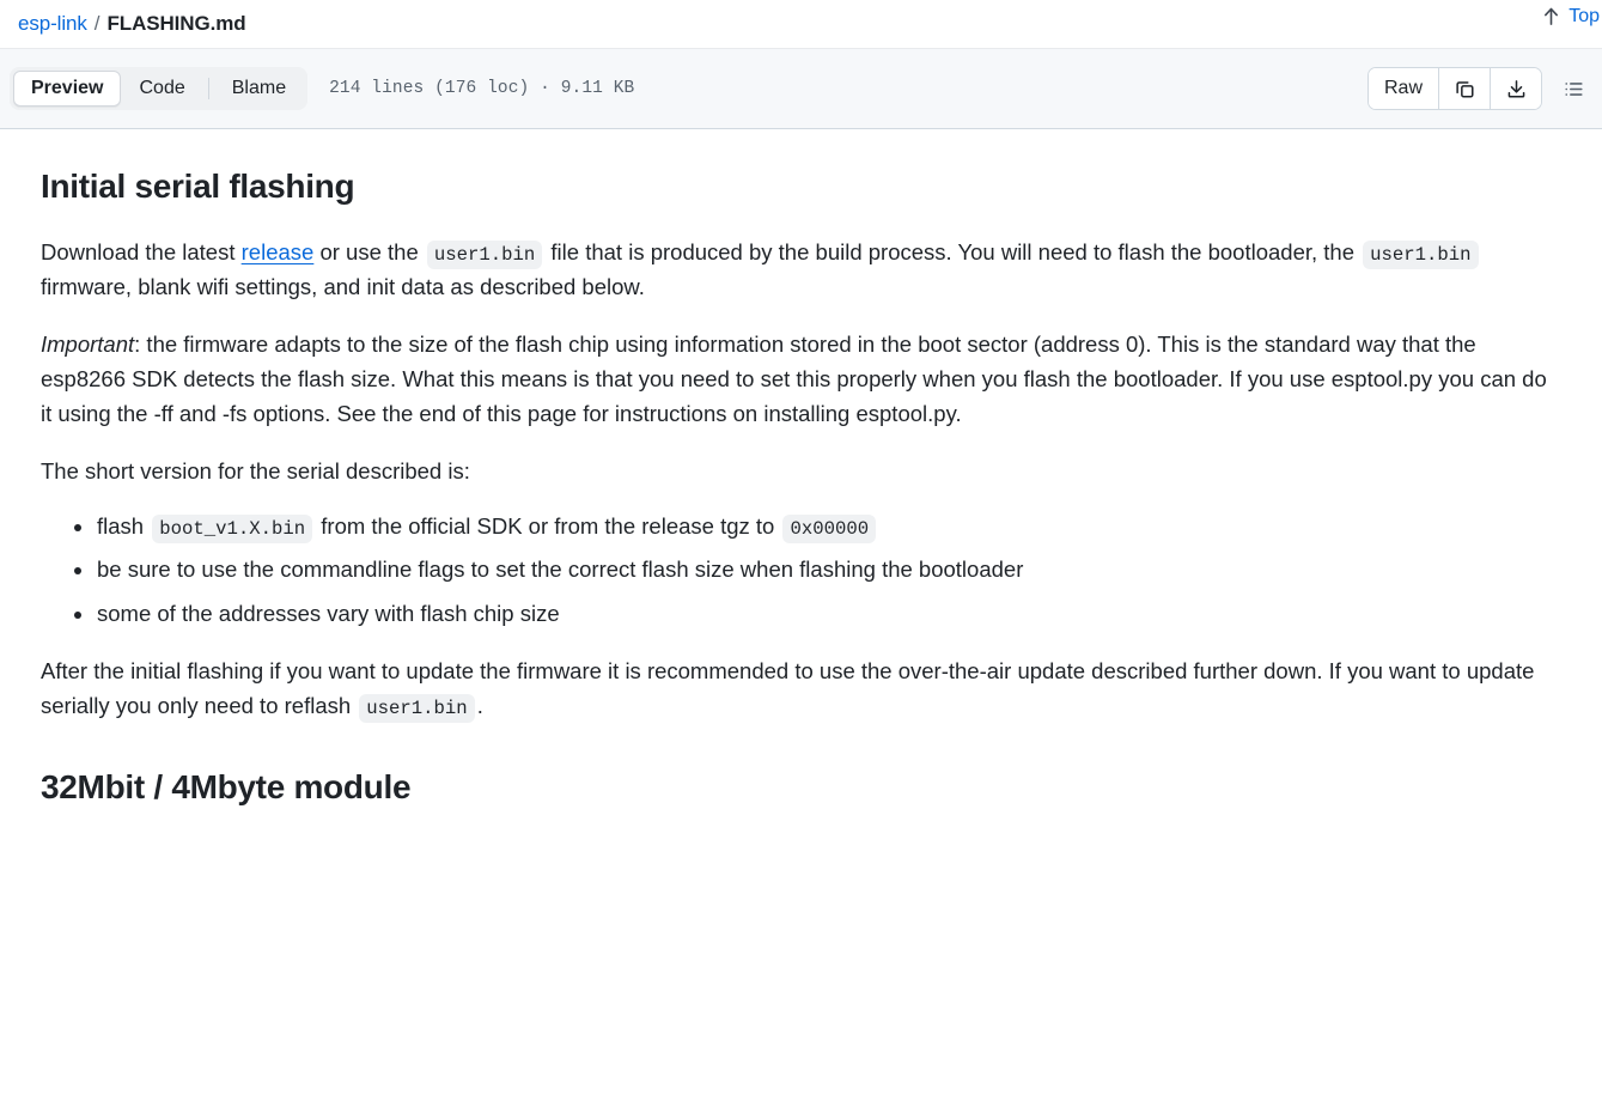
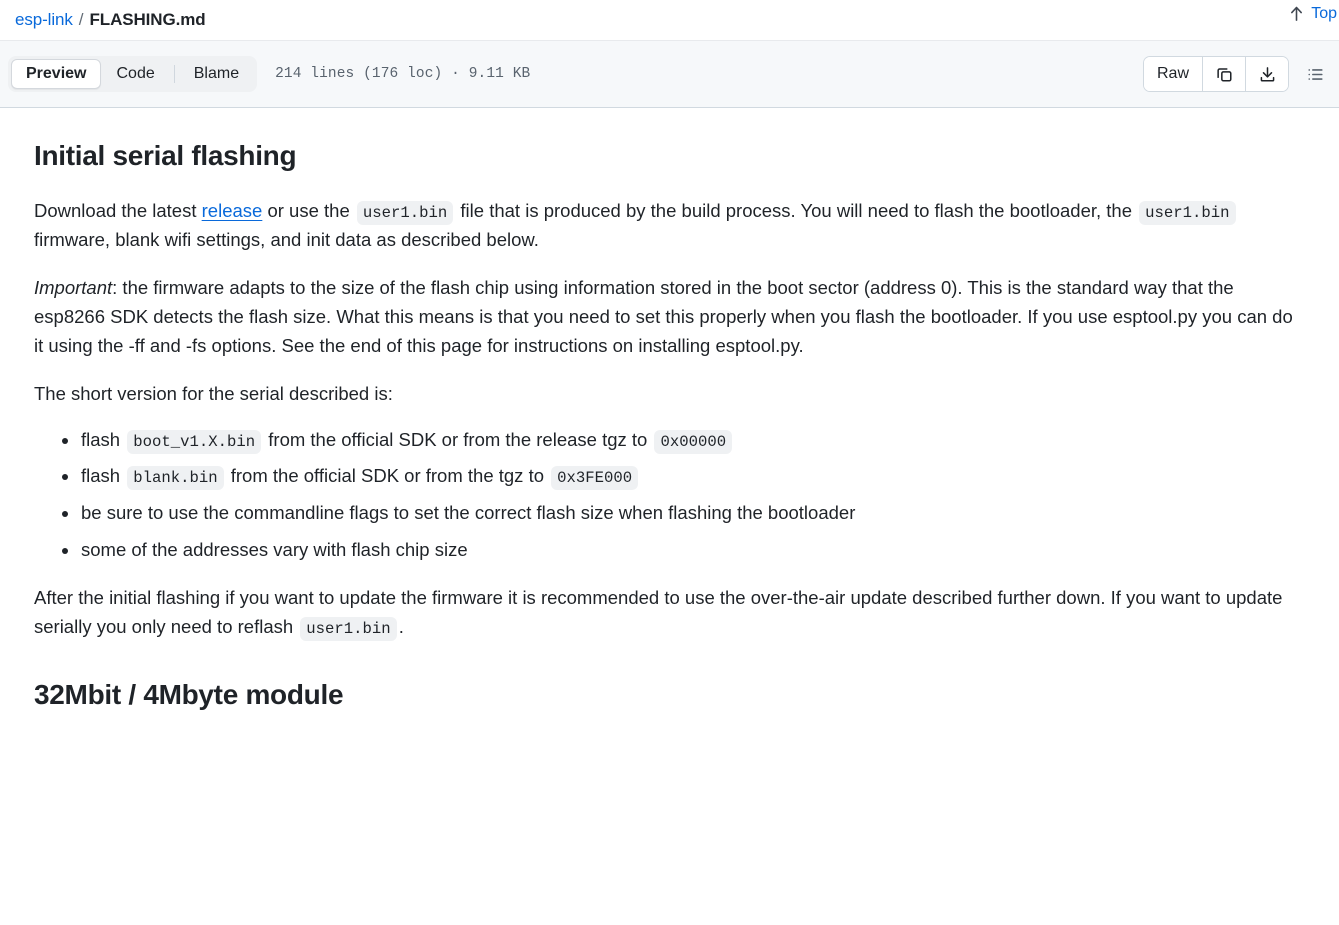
  esp-link
  /
  FLASHING.md
  Top
  Preview
  Code
  Blame
  214 lines (176 loc) · 9.11 KB
  Raw
  Initial serial flashing
  Download the latest release or use the user1.bin file that is produced by the build process. You will need to flash the bootloader, the user1.bin firmware, blank wifi settings, and init data as described below.
  Important: the firmware adapts to the size of the flash chip using information stored in the boot sector (address 0). This is the standard way that the esp8266 SDK detects the flash size. What this means is that you need to set this properly when you flash the bootloader. If you use esptool.py you can do it using the -ff and -fs options. See the end of this page for instructions on installing esptool.py.
  The short version for the serial described is:
  flash boot_v1.X.bin from the official SDK or from the release tgz to 0x00000
+ flash blank.bin from the official SDK or from the tgz to 0x3FE000
  be sure to use the commandline flags to set the correct flash size when flashing the bootloader
  some of the addresses vary with flash chip size
  After the initial flashing if you want to update the firmware it is recommended to use the over-the-air update described further down. If you want to update serially you only need to reflash user1.bin .
  32Mbit / 4Mbyte module
